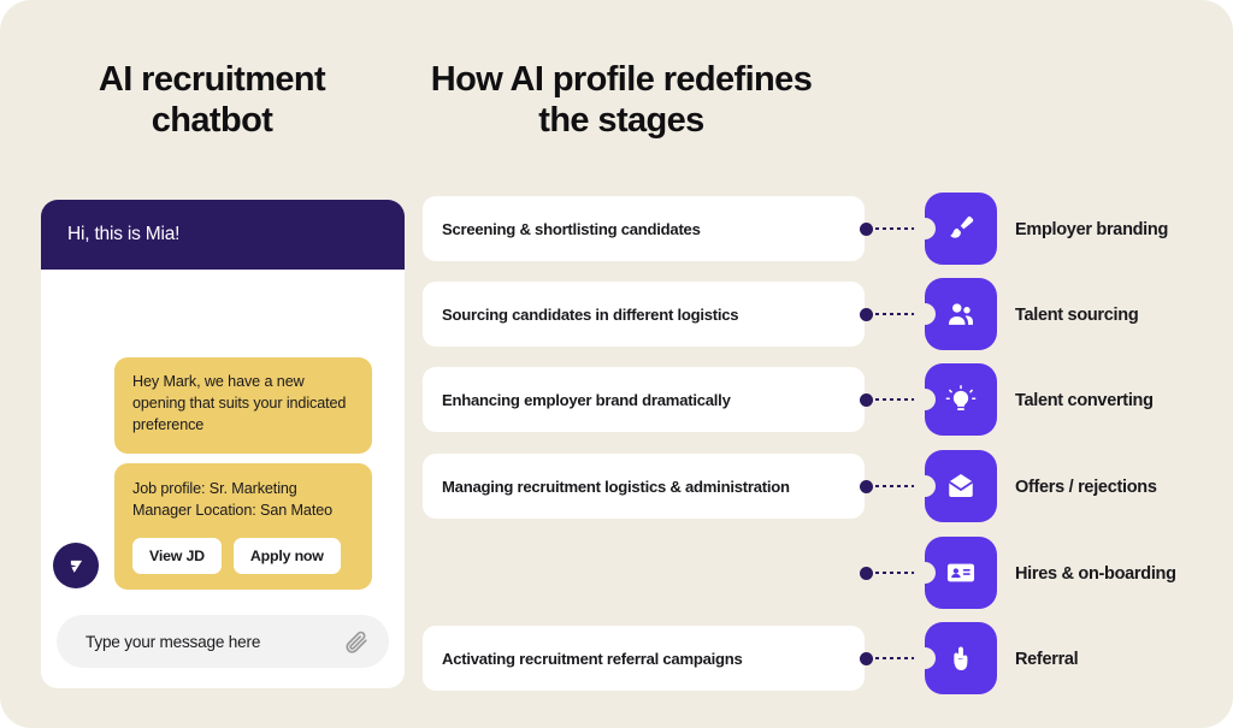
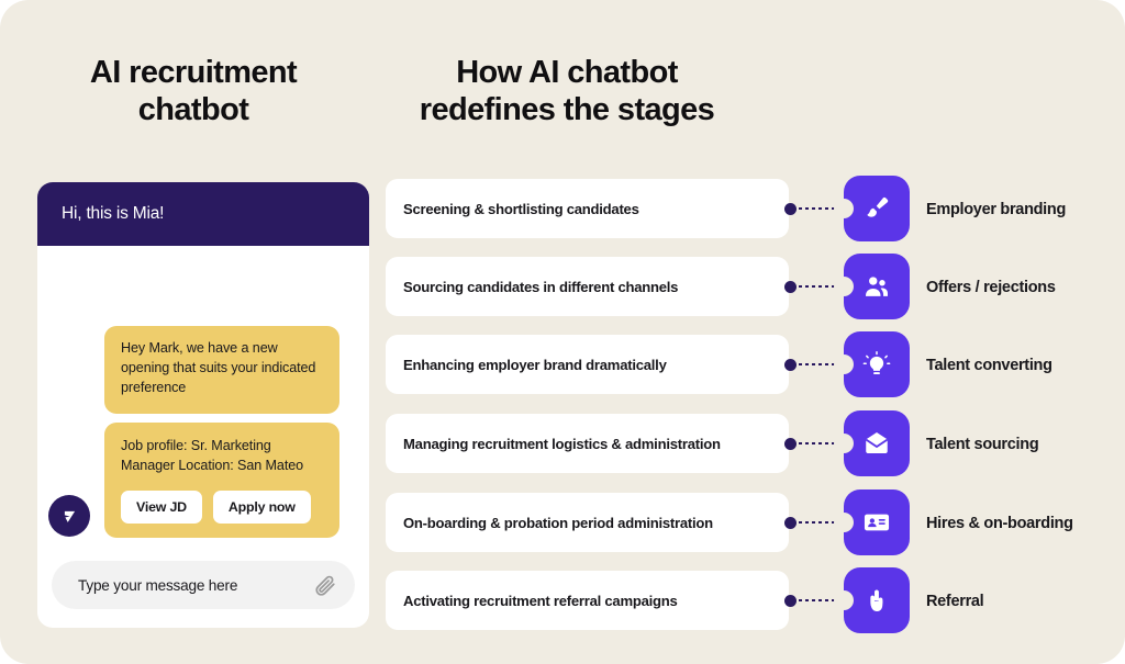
  AI recruitment chatbot
- How AI profile redefines the stages
+ How AI chatbot redefines the stages
  Hi, this is Mia!
  Hey Mark, we have a new opening that suits your indicated preference
  Job profile: Sr. Marketing Manager Location: San Mateo
  View JD
  Apply now
  Type your message here
  Screening & shortlisting candidates
- Sourcing candidates in different logistics
+ Sourcing candidates in different channels
  Enhancing employer brand dramatically
  Managing recruitment logistics & administration
+ On-boarding & probation period administration
  Activating recruitment referral campaigns
  Employer branding
- Talent sourcing
+ Offers / rejections
  Talent converting
- Offers / rejections
+ Talent sourcing
  Hires & on-boarding
  Referral
